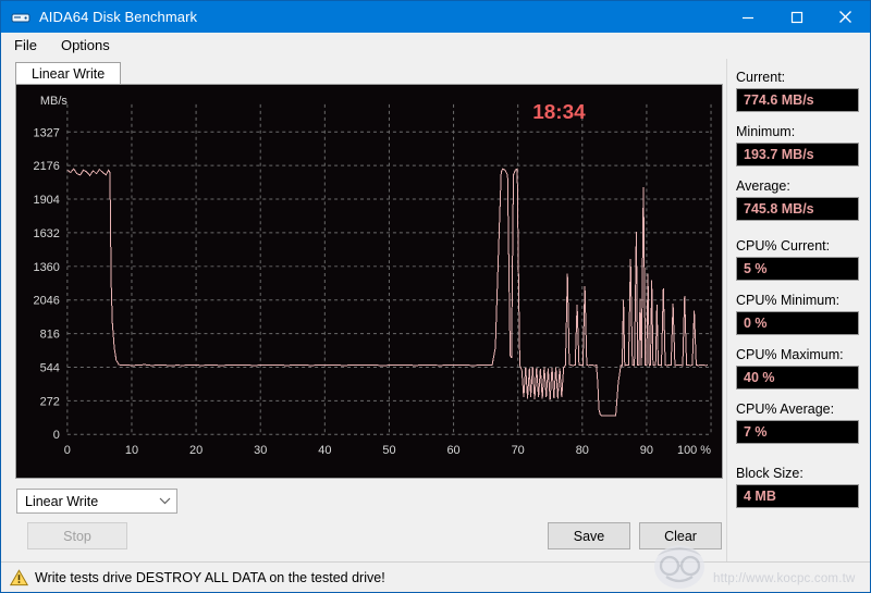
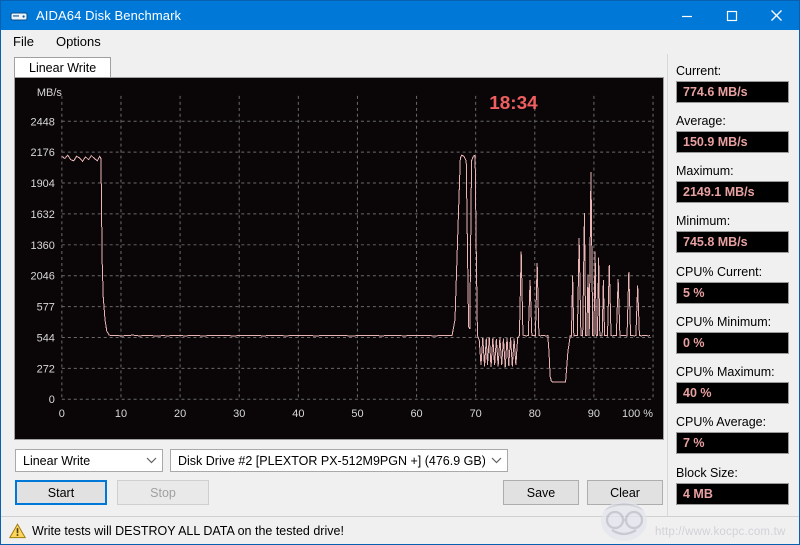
  AIDA64 Disk Benchmark
  File
  Options
  Linear Write
  0
  272
  544
- 816
+ 577
  2046
  1360
  1632
  1904
  2176
- 1327
+ 2448
  0
  10
  20
  30
  40
  50
  60
  70
  80
  90
  100 %
  MB/s
  18:34
  Linear Write
+ Disk Drive #2 [PLEXTOR PX-512M9PGN +] (476.9 GB)
+ Start
  Stop
  Save
  Clear
  Current:
  774.6 MB/s
- Minimum:
+ Average:
- 193.7 MB/s
+ 150.9 MB/s
+ Maximum:
+ 2149.1 MB/s
- Average:
+ Minimum:
  745.8 MB/s
  CPU% Current:
  5 %
  CPU% Minimum:
  0 %
  CPU% Maximum:
  40 %
  CPU% Average:
  7 %
  Block Size:
  4 MB
- Write tests drive DESTROY ALL DATA on the tested drive!
+ Write tests will DESTROY ALL DATA on the tested drive!
  http://www.kocpc.com.tw
